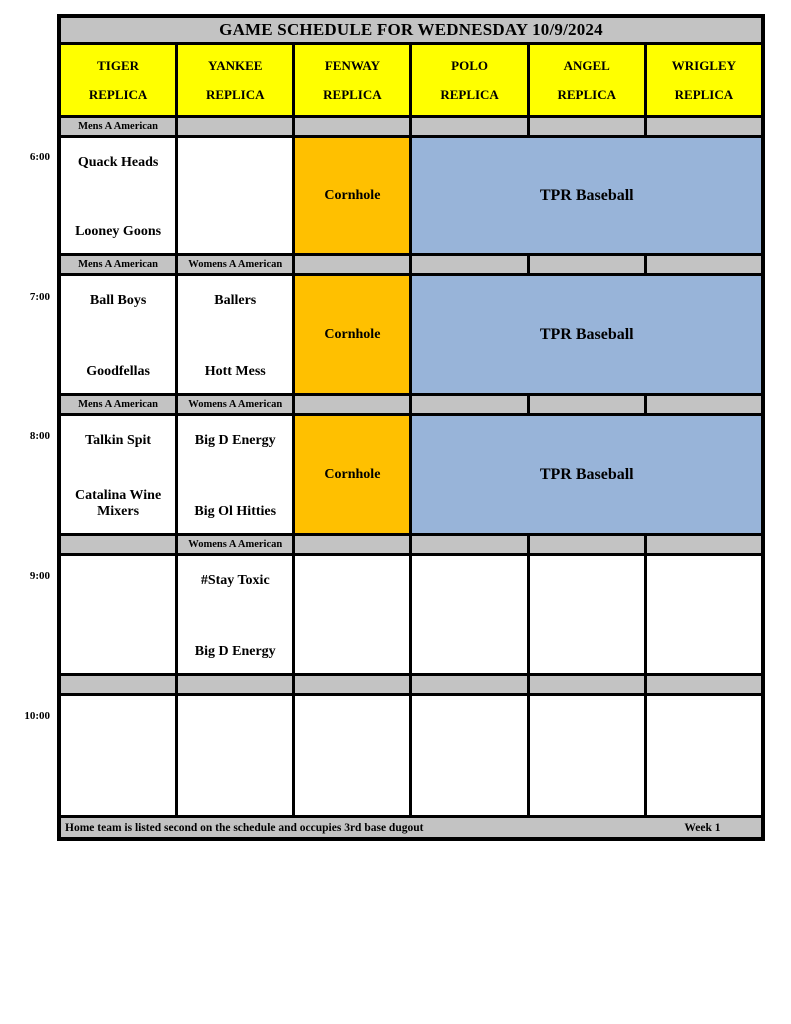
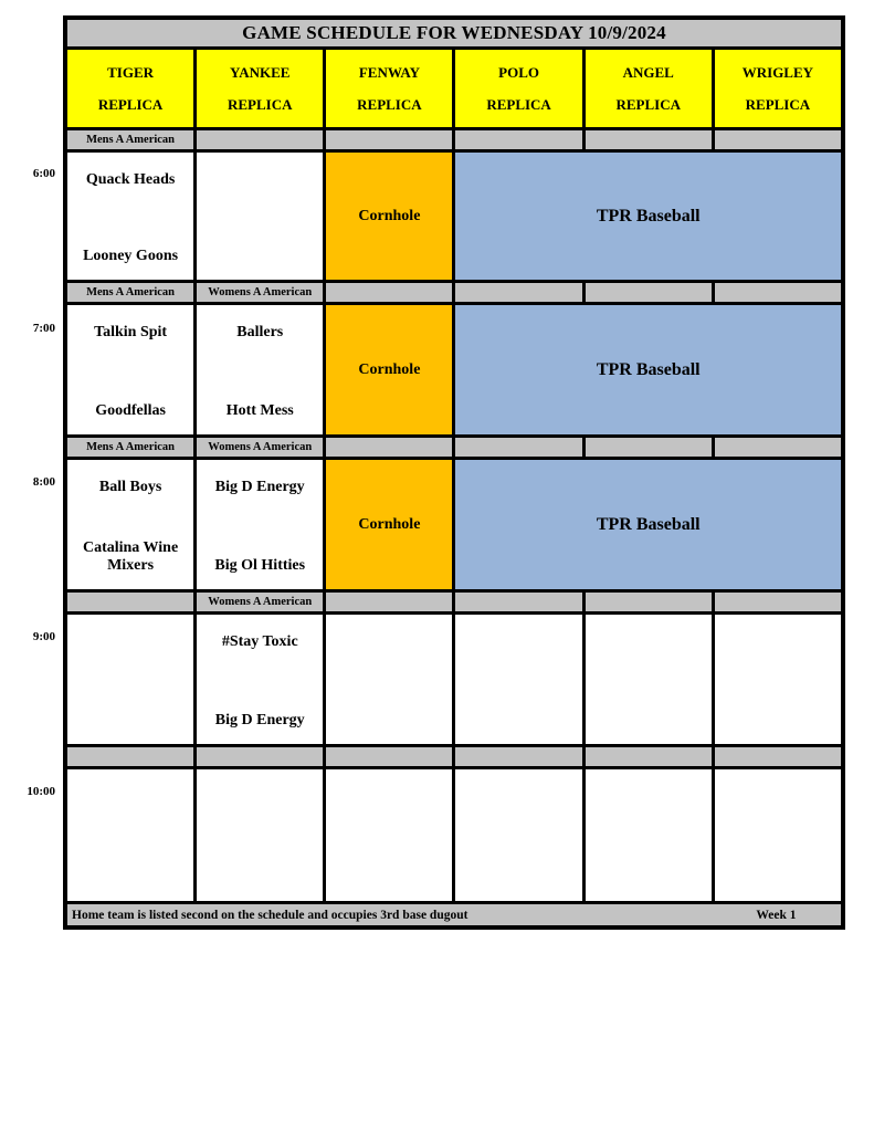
  6:00
  7:00
  8:00
  9:00
  10:00
  GAME SCHEDULE FOR WEDNESDAY 10/9/2024
  TIGER
  REPLICA
  YANKEE
  REPLICA
  FENWAY
  REPLICA
  POLO
  REPLICA
  ANGEL
  REPLICA
  WRIGLEY
  REPLICA
  Mens A American
  Quack Heads
  Looney Goons
  Cornhole
  TPR Baseball
  Mens A American
  Womens A American
- Ball Boys
+ Talkin Spit
  Goodfellas
  Ballers
  Hott Mess
  Cornhole
  TPR Baseball
  Mens A American
  Womens A American
- Talkin Spit
+ Ball Boys
  Catalina Wine Mixers
  Big D Energy
  Big Ol Hitties
  Cornhole
  TPR Baseball
  Womens A American
  #Stay Toxic
  Big D Energy
  Home team is listed second on the schedule and occupies 3rd base dugout
  Week 1
